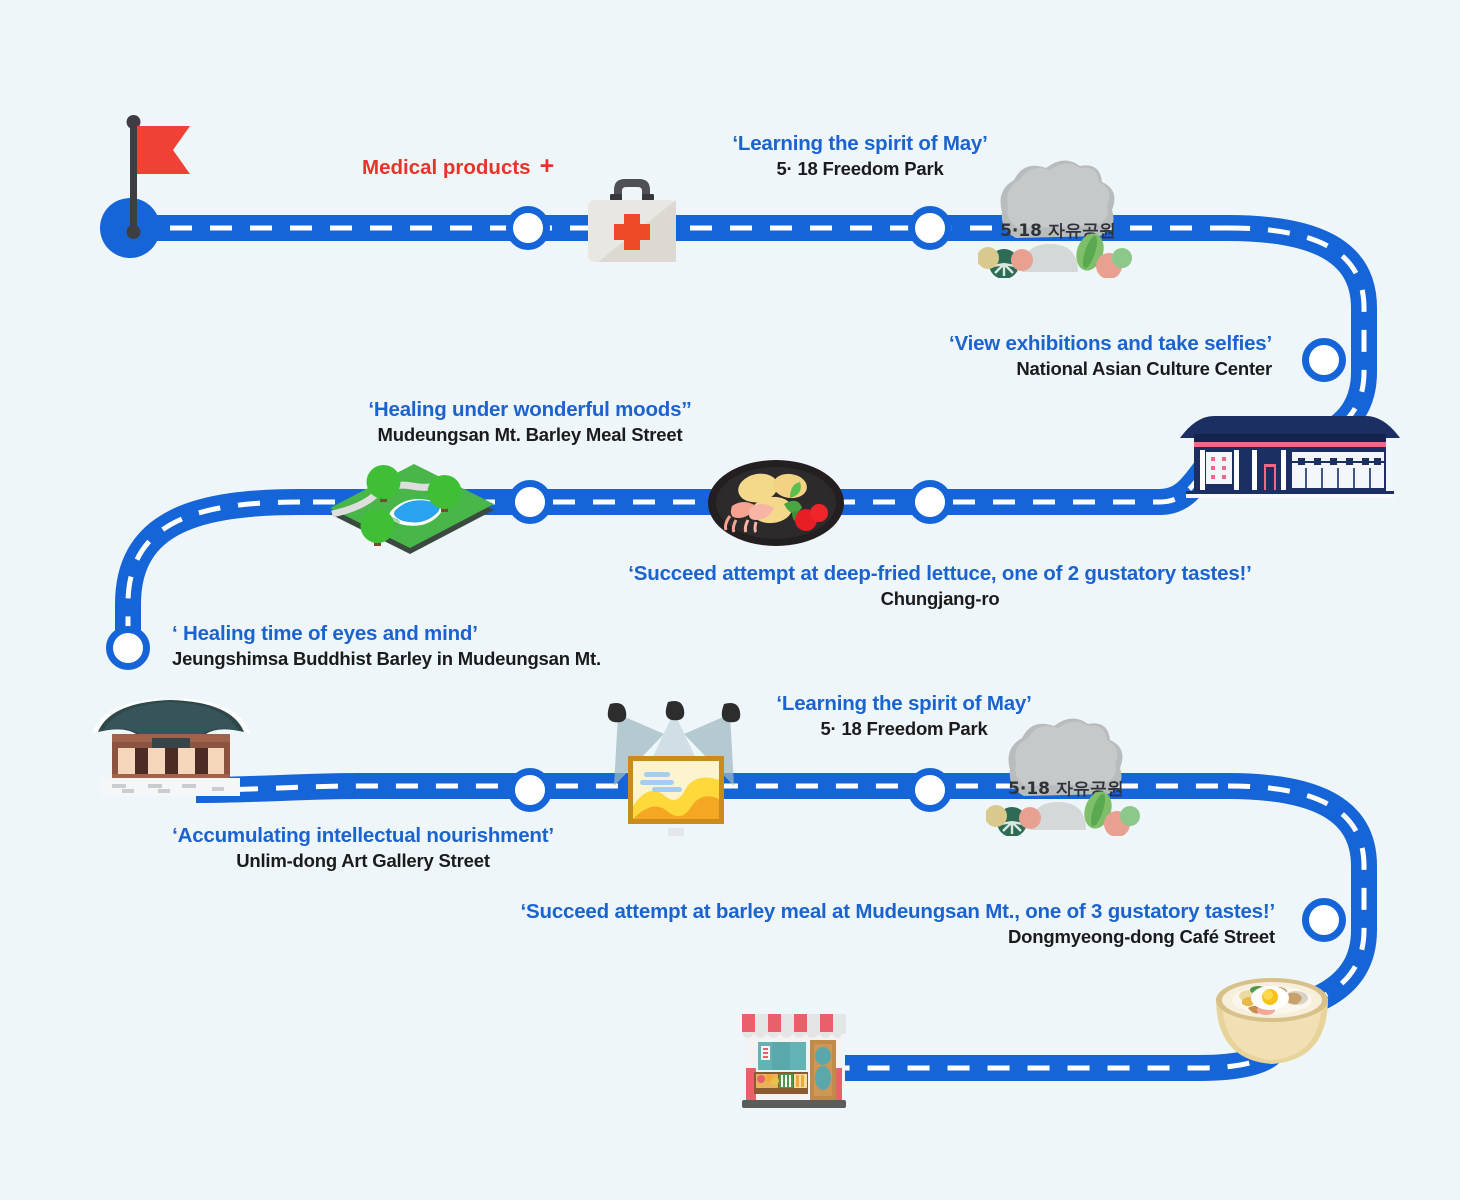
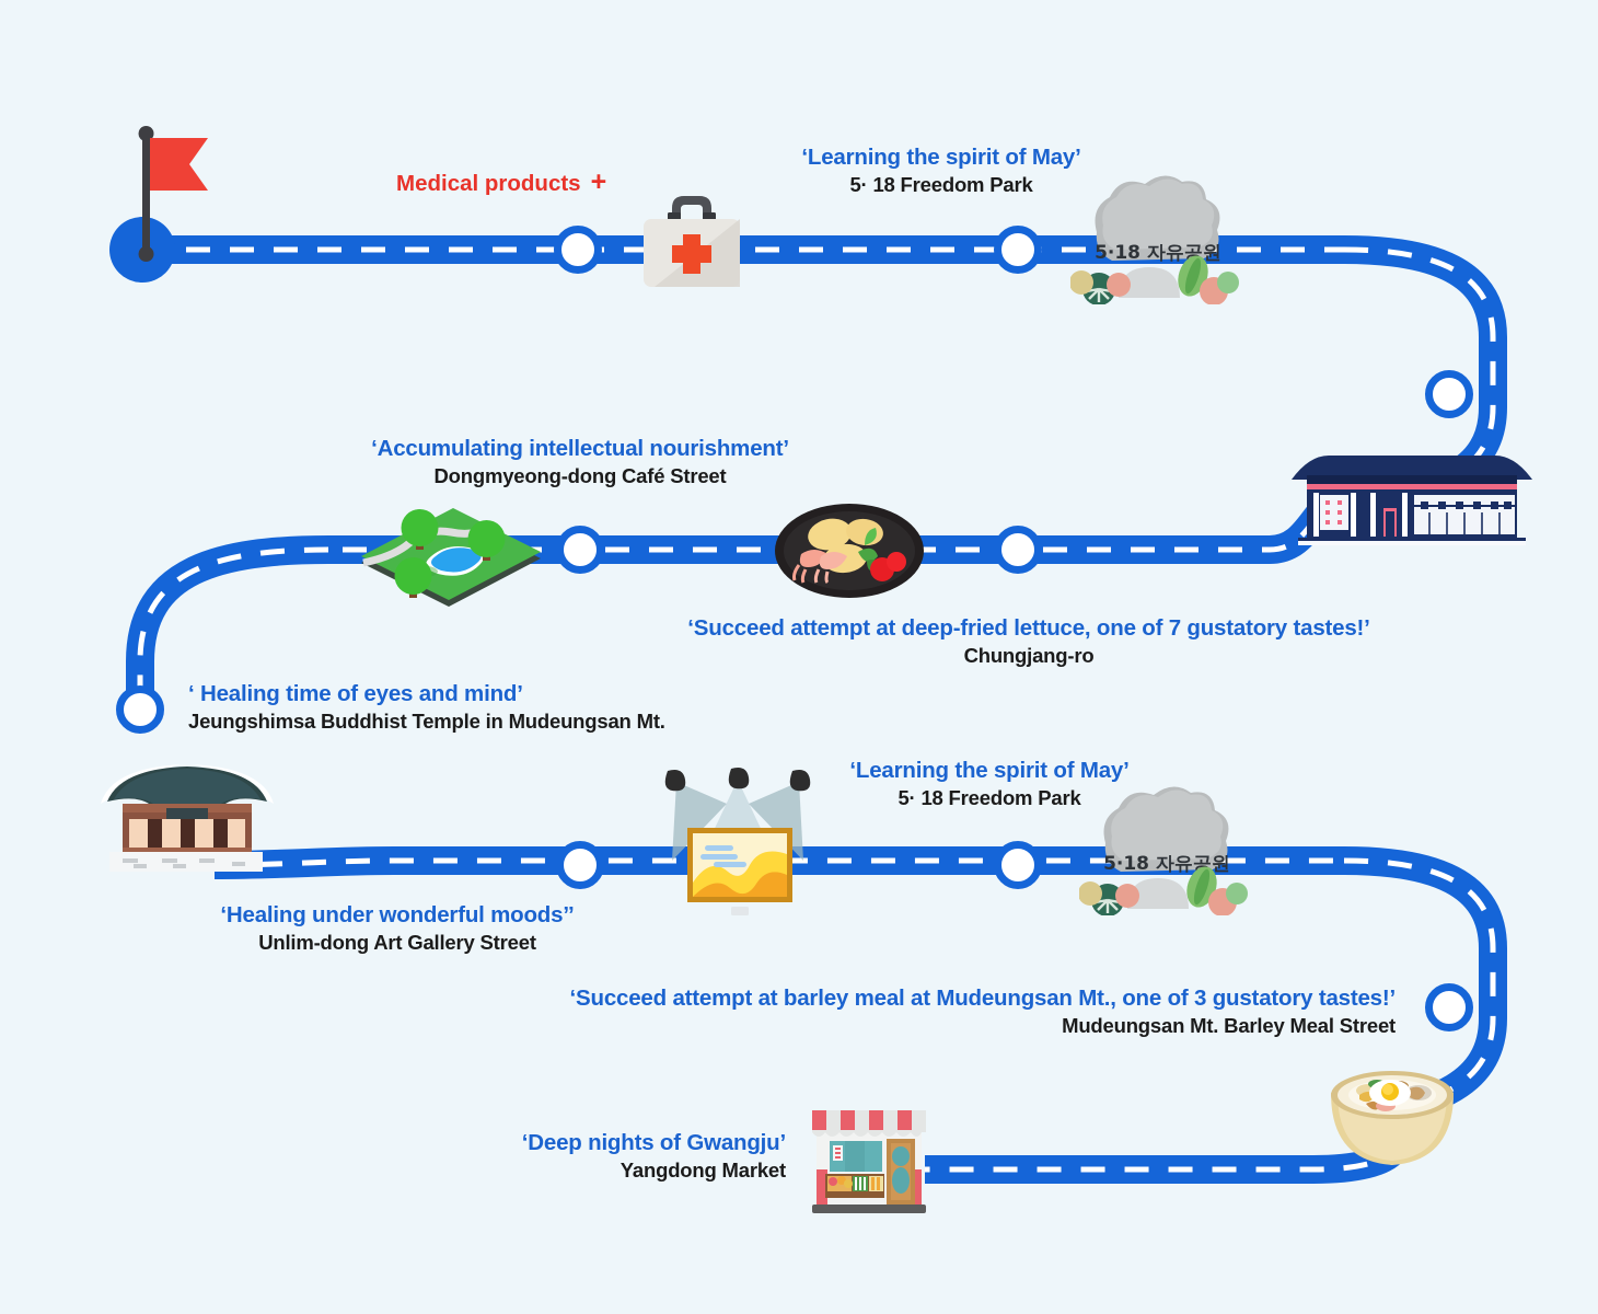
  Medical products +
  ‘Learning the spirit of May’
  5· 18 Freedom Park
  5·18 자유공원
- ‘View exhibitions and take selfies’
- National Asian Culture Center
- ‘Healing under wonderful moods’’
+ ‘Accumulating intellectual nourishment’
- Mudeungsan Mt. Barley Meal Street
+ Dongmyeong-dong Café Street
- ‘Succeed attempt at deep-fried lettuce, one of 2 gustatory tastes!’
+ ‘Succeed attempt at deep-fried lettuce, one of 7 gustatory tastes!’
  Chungjang-ro
  ‘ Healing time of eyes and mind’
- Jeungshimsa Buddhist Barley in Mudeungsan Mt.
+ Jeungshimsa Buddhist Temple in Mudeungsan Mt.
- ‘Accumulating intellectual nourishment’
+ ‘Healing under wonderful moods’’
  Unlim-dong Art Gallery Street
  ‘Learning the spirit of May’
  5· 18 Freedom Park
  5·18 자유공원
  ‘Succeed attempt at barley meal at Mudeungsan Mt., one of 3 gustatory tastes!’
- Dongmyeong-dong Café Street
+ Mudeungsan Mt. Barley Meal Street
+ ‘Deep nights of Gwangju’
+ Yangdong Market
